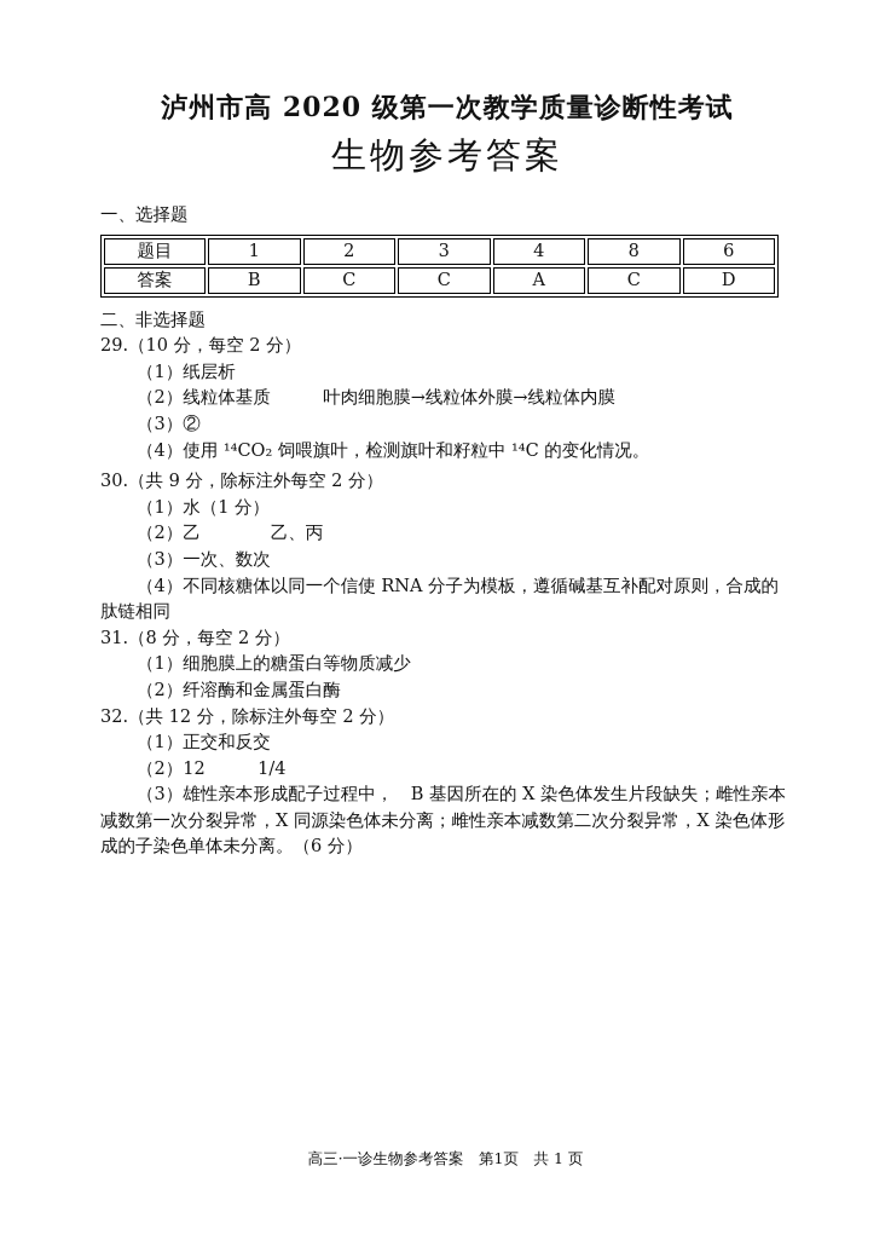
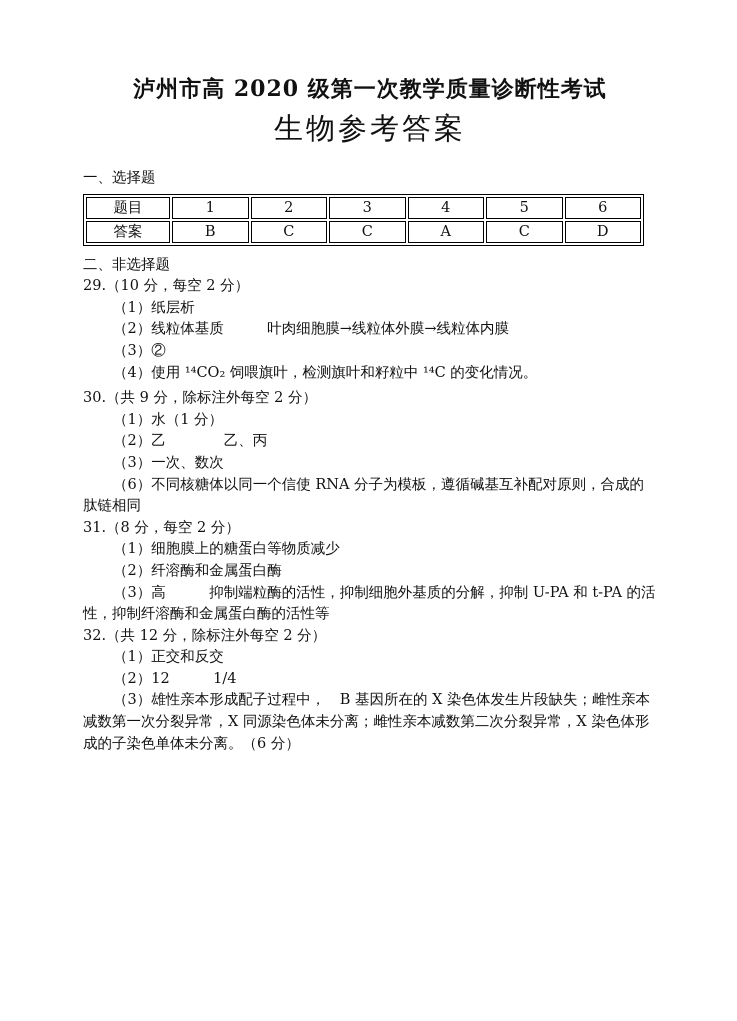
  泸州市高 2020 级第一次教学质量诊断性考试
  生物参考答案
  一、选择题
- 题目	1	2	3	4	8	6
+ 题目	1	2	3	4	5	6
  答案	B	C	C	A	C	D
  二、非选择题
  29.（10 分，每空 2 分）
  （1）纸层析
  （2）线粒体基质 叶肉细胞膜→线粒体外膜→线粒体内膜
  （3）②
  （4）使用 ¹⁴CO₂ 饲喂旗叶，检测旗叶和籽粒中 ¹⁴C 的变化情况。
  30.（共 9 分，除标注外每空 2 分）
  （1）水（1 分）
  （2）乙 乙、丙
  （3）一次、数次
- （4）不同核糖体以同一个信使 RNA 分子为模板，遵循碱基互补配对原则，合成的肽链相同
+ （6）不同核糖体以同一个信使 RNA 分子为模板，遵循碱基互补配对原则，合成的肽链相同
  31.（8 分，每空 2 分）
  （1）细胞膜上的糖蛋白等物质减少
  （2）纤溶酶和金属蛋白酶
+ （3）高 抑制端粒酶的活性，抑制细胞外基质的分解，抑制 U-PA 和 t-PA 的活性，抑制纤溶酶和金属蛋白酶的活性等
  32.（共 12 分，除标注外每空 2 分）
  （1）正交和反交
  （2）12 1/4
  （3）雄性亲本形成配子过程中， B 基因所在的 X 染色体发生片段缺失；雌性亲本减数第一次分裂异常，X 同源染色体未分离；雌性亲本减数第二次分裂异常，X 染色体形成的子染色单体未分离。（6 分）
- 高三·一诊生物参考答案 第1页 共 1 页
